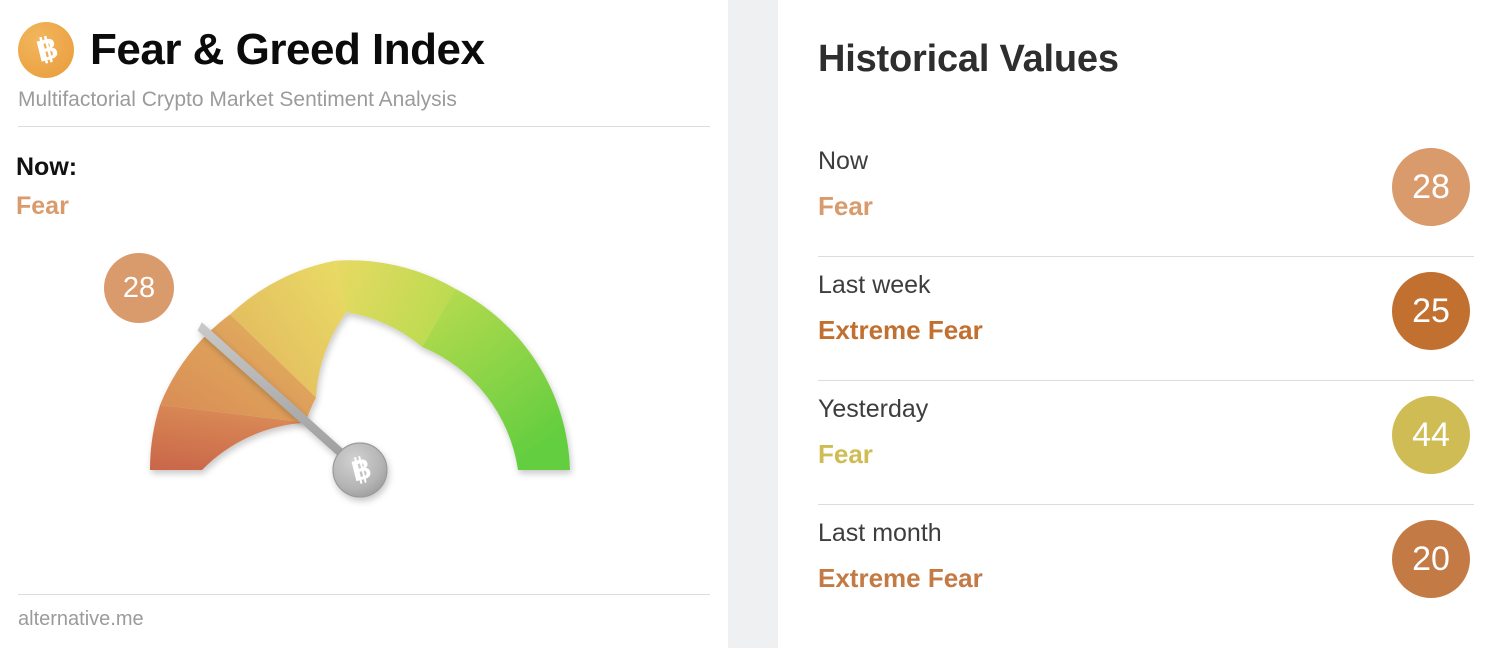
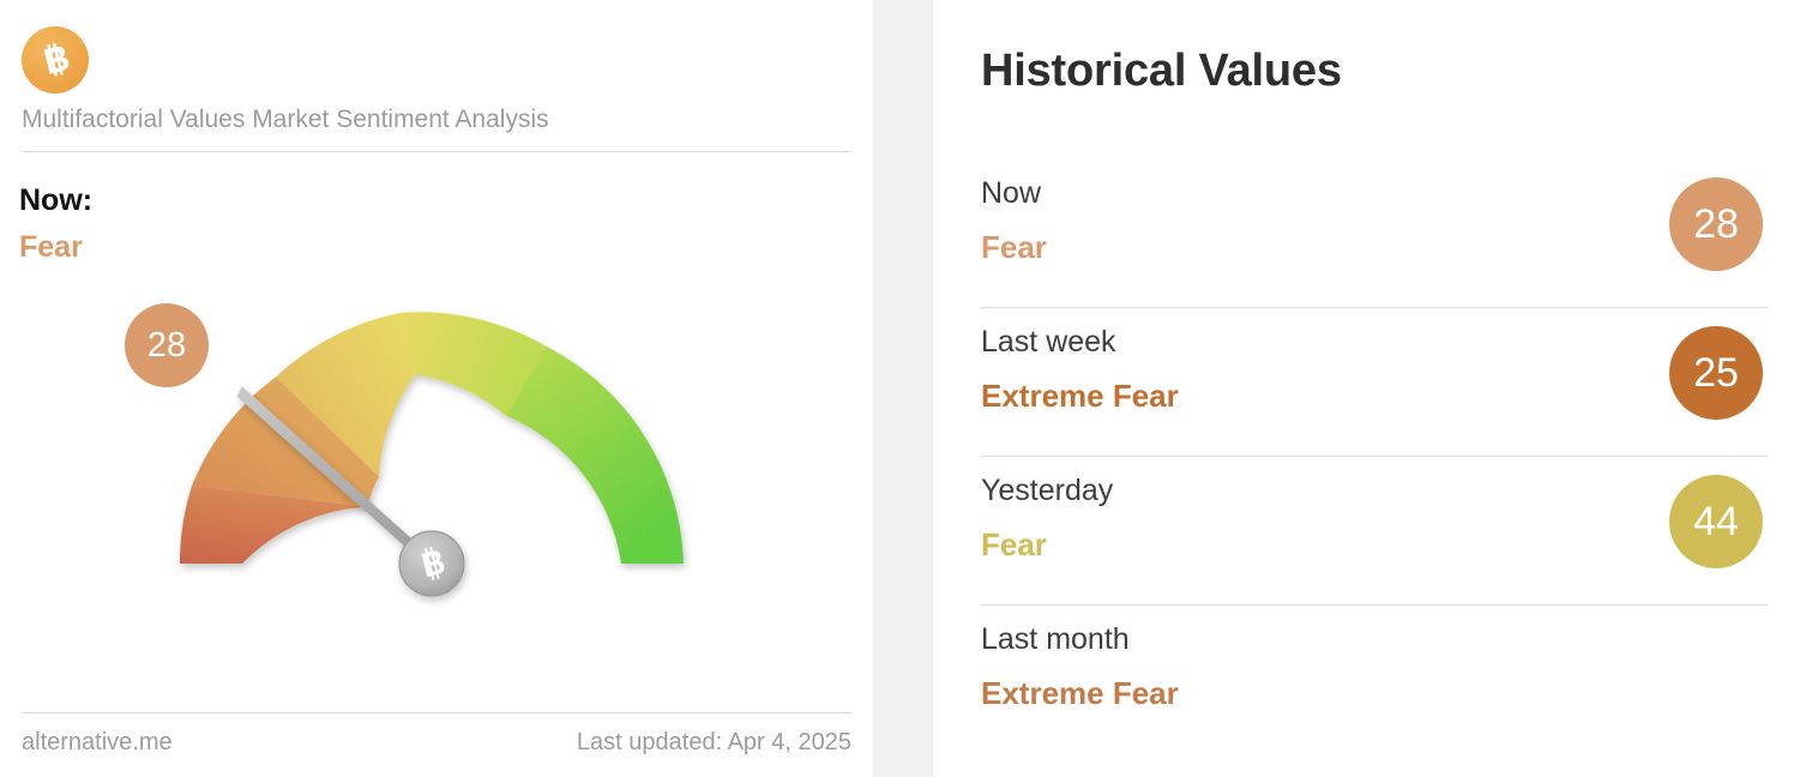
- Fear & Greed Index
- Multifactorial Crypto Market Sentiment Analysis
+ Multifactorial Values Market Sentiment Analysis
  Now:
  Fear
  28
  alternative.me
+ Last updated: Apr 4, 2025
  Historical Values
  Now
  Fear
  28
  Last week
  Extreme Fear
  25
  Yesterday
  Fear
  44
  Last month
  Extreme Fear
- 20
